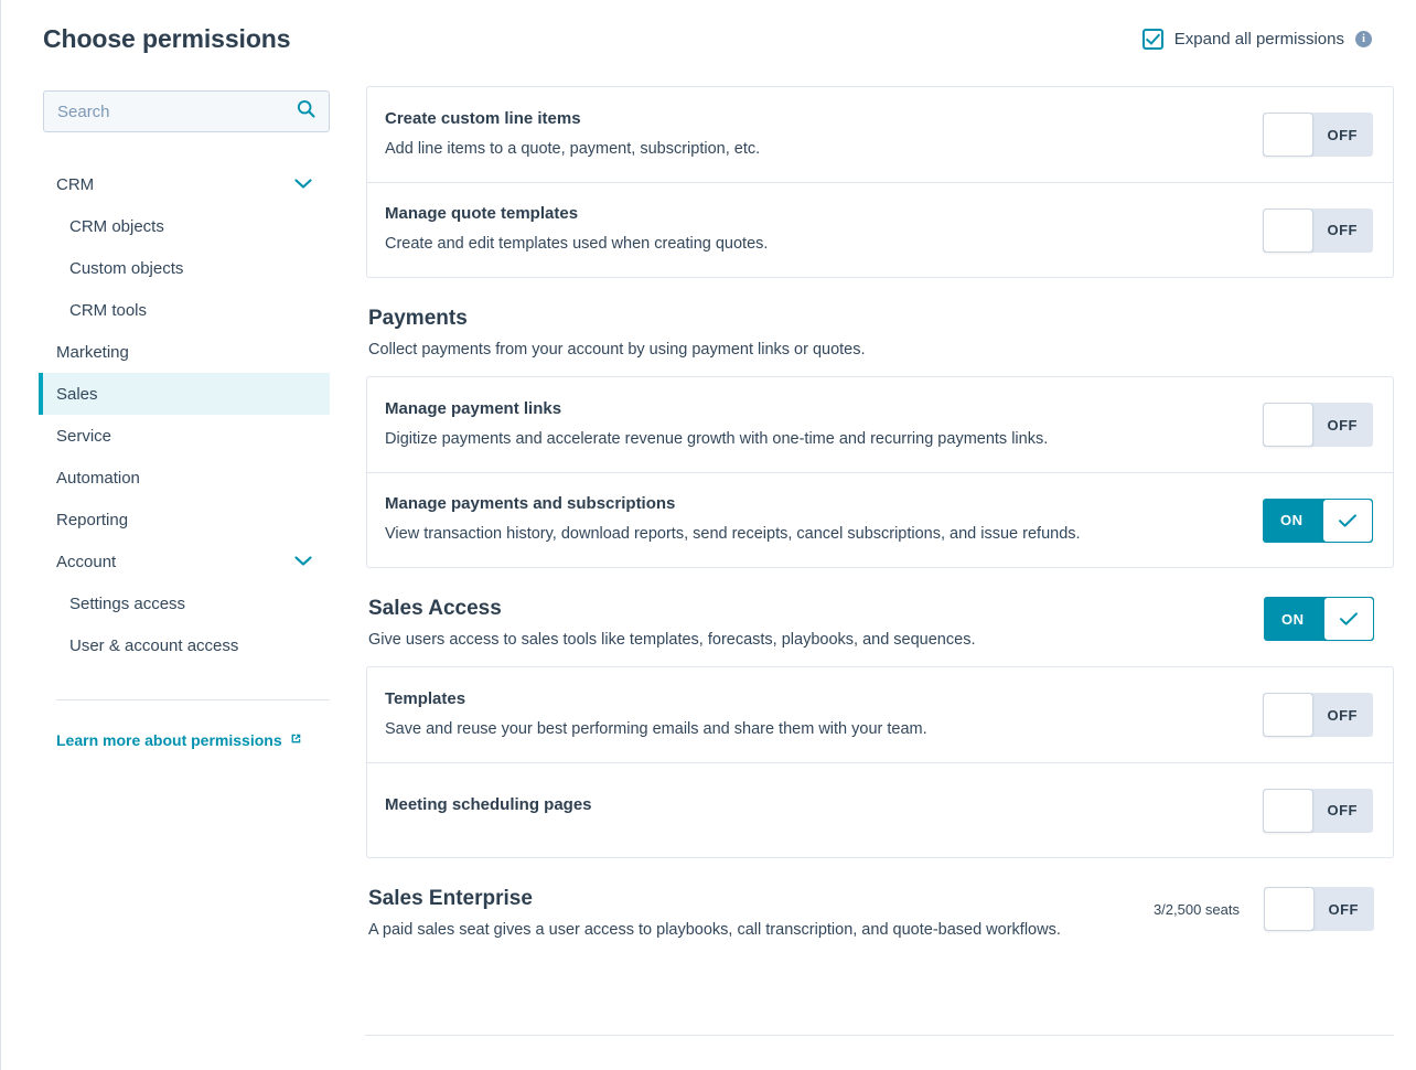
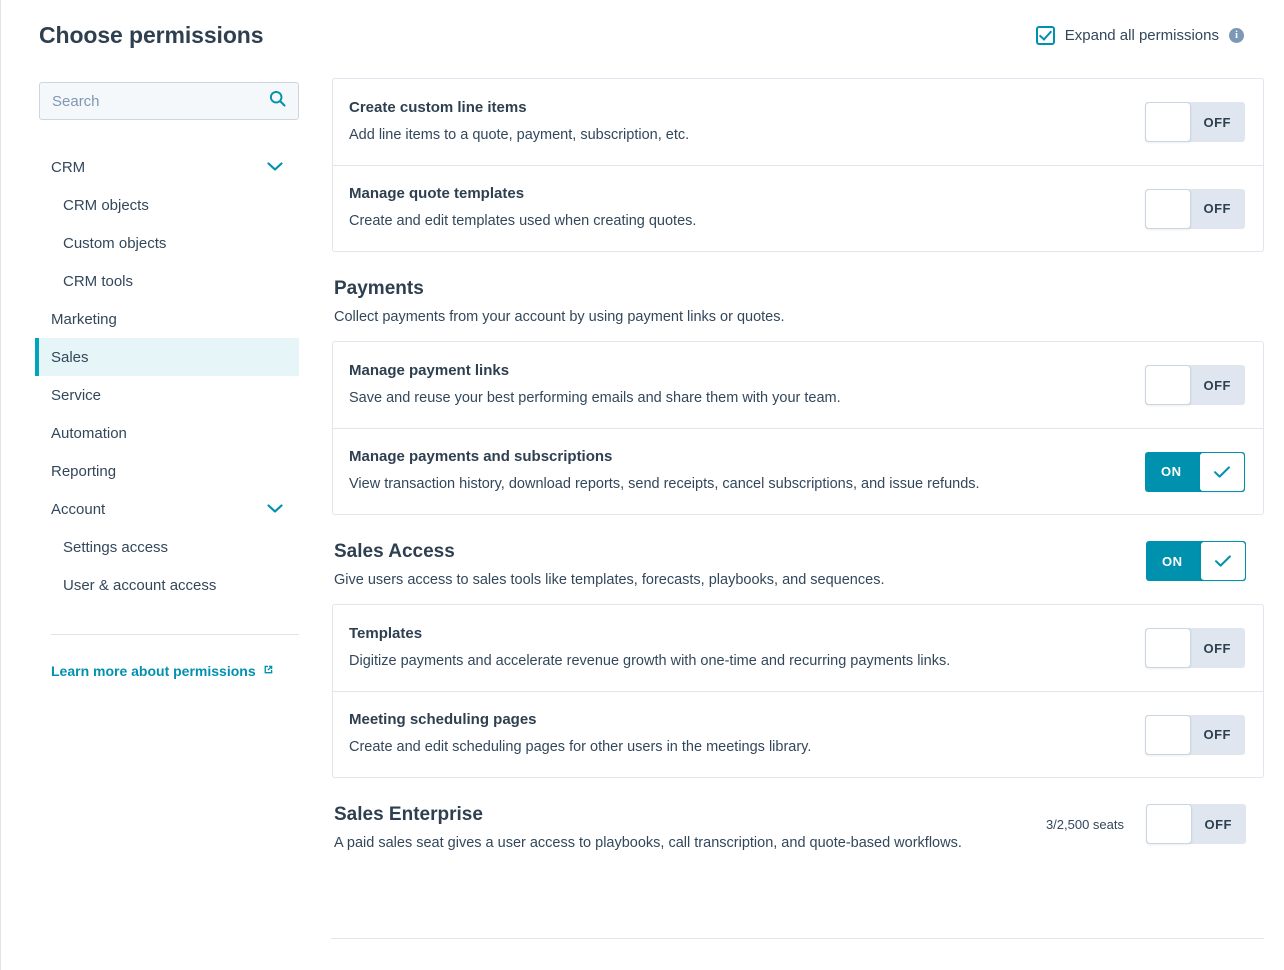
  Choose permissions
  Expand all permissions
  i
  Search
  CRM
  CRM objects
  Custom objects
  CRM tools
  Marketing
  Sales
  Service
  Automation
  Reporting
  Account
  Settings access
  User & account access
  Learn more about permissions
  Create custom line items
  Add line items to a quote, payment, subscription, etc.
  OFF
  Manage quote templates
  Create and edit templates used when creating quotes.
  OFF
  Payments
  Collect payments from your account by using payment links or quotes.
  Manage payment links
- Digitize payments and accelerate revenue growth with one-time and recurring payments links.
+ Save and reuse your best performing emails and share them with your team.
  OFF
  Manage payments and subscriptions
  View transaction history, download reports, send receipts, cancel subscriptions, and issue refunds.
  ON
  Sales Access
  Give users access to sales tools like templates, forecasts, playbooks, and sequences.
  ON
  Templates
- Save and reuse your best performing emails and share them with your team.
+ Digitize payments and accelerate revenue growth with one-time and recurring payments links.
  OFF
  Meeting scheduling pages
+ Create and edit scheduling pages for other users in the meetings library.
  OFF
  Sales Enterprise
  A paid sales seat gives a user access to playbooks, call transcription, and quote-based workflows.
  3/2,500 seats
  OFF
